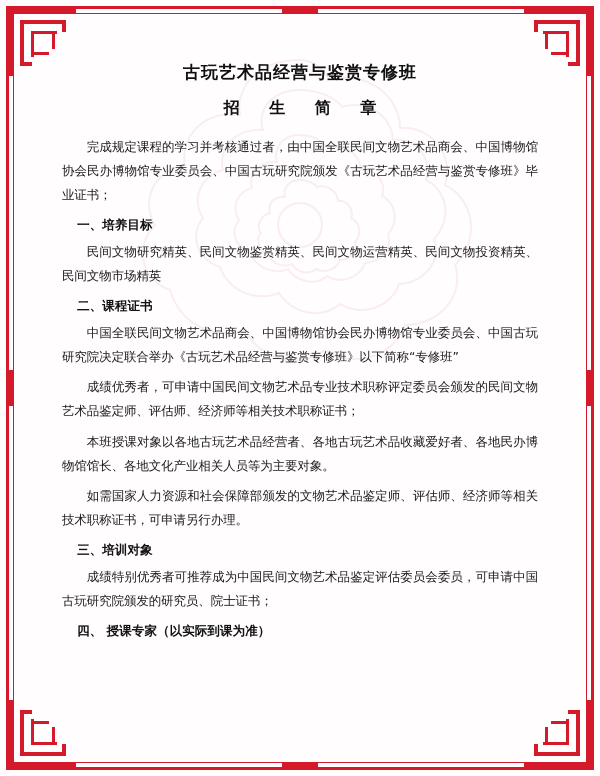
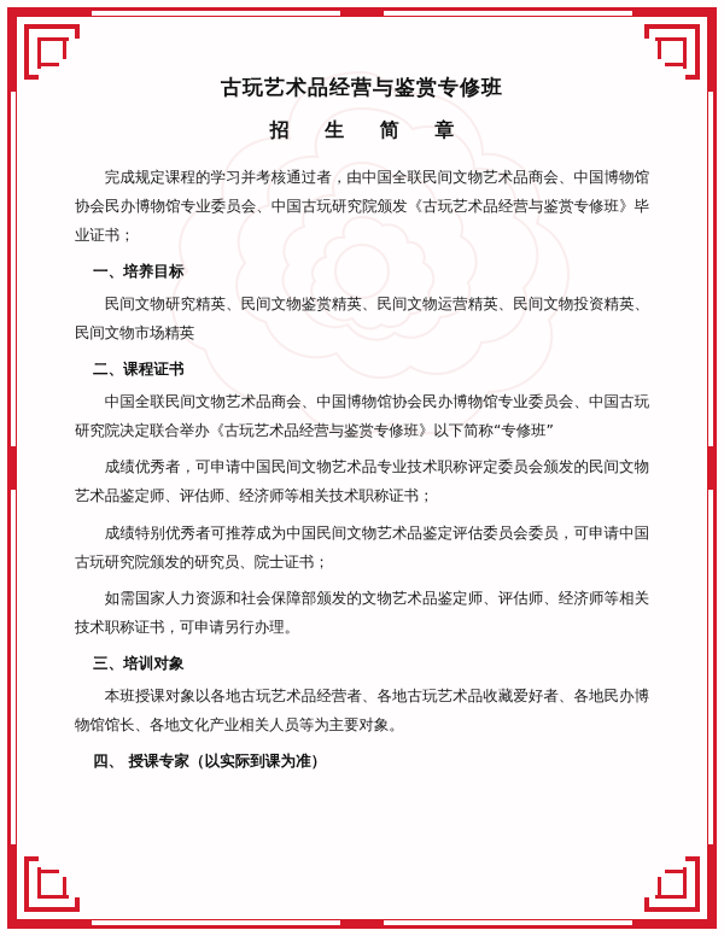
  古玩艺术品经营与鉴赏专修班
  招 生 简 章
  完成规定课程的学习并考核通过者，由中国全联民间文物艺术品商会、中国博物馆协会民办博物馆专业委员会、中国古玩研究院颁发《古玩艺术品经营与鉴赏专修班》毕业证书；
  一、培养目标
  民间文物研究精英、民间文物鉴赏精英、民间文物运营精英、民间文物投资精英、民间文物市场精英
  二、课程证书
  中国全联民间文物艺术品商会、中国博物馆协会民办博物馆专业委员会、中国古玩研究院决定联合举办《古玩艺术品经营与鉴赏专修班》以下简称“专修班”
  成绩优秀者，可申请中国民间文物艺术品专业技术职称评定委员会颁发的民间文物艺术品鉴定师、评估师、经济师等相关技术职称证书；
- 本班授课对象以各地古玩艺术品经营者、各地古玩艺术品收藏爱好者、各地民办博物馆馆长、各地文化产业相关人员等为主要对象。
+ 成绩特别优秀者可推荐成为中国民间文物艺术品鉴定评估委员会委员，可申请中国古玩研究院颁发的研究员、院士证书；
  如需国家人力资源和社会保障部颁发的文物艺术品鉴定师、评估师、经济师等相关技术职称证书，可申请另行办理。
  三、培训对象
- 成绩特别优秀者可推荐成为中国民间文物艺术品鉴定评估委员会委员，可申请中国古玩研究院颁发的研究员、院士证书；
+ 本班授课对象以各地古玩艺术品经营者、各地古玩艺术品收藏爱好者、各地民办博物馆馆长、各地文化产业相关人员等为主要对象。
  四、 授课专家（以实际到课为准）
